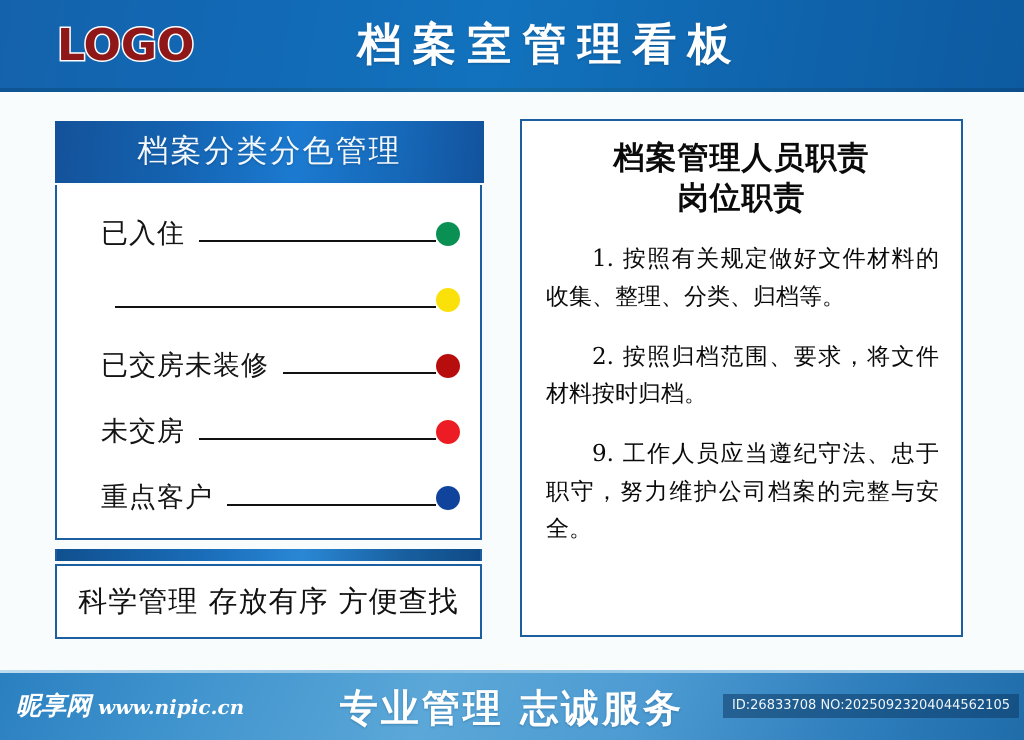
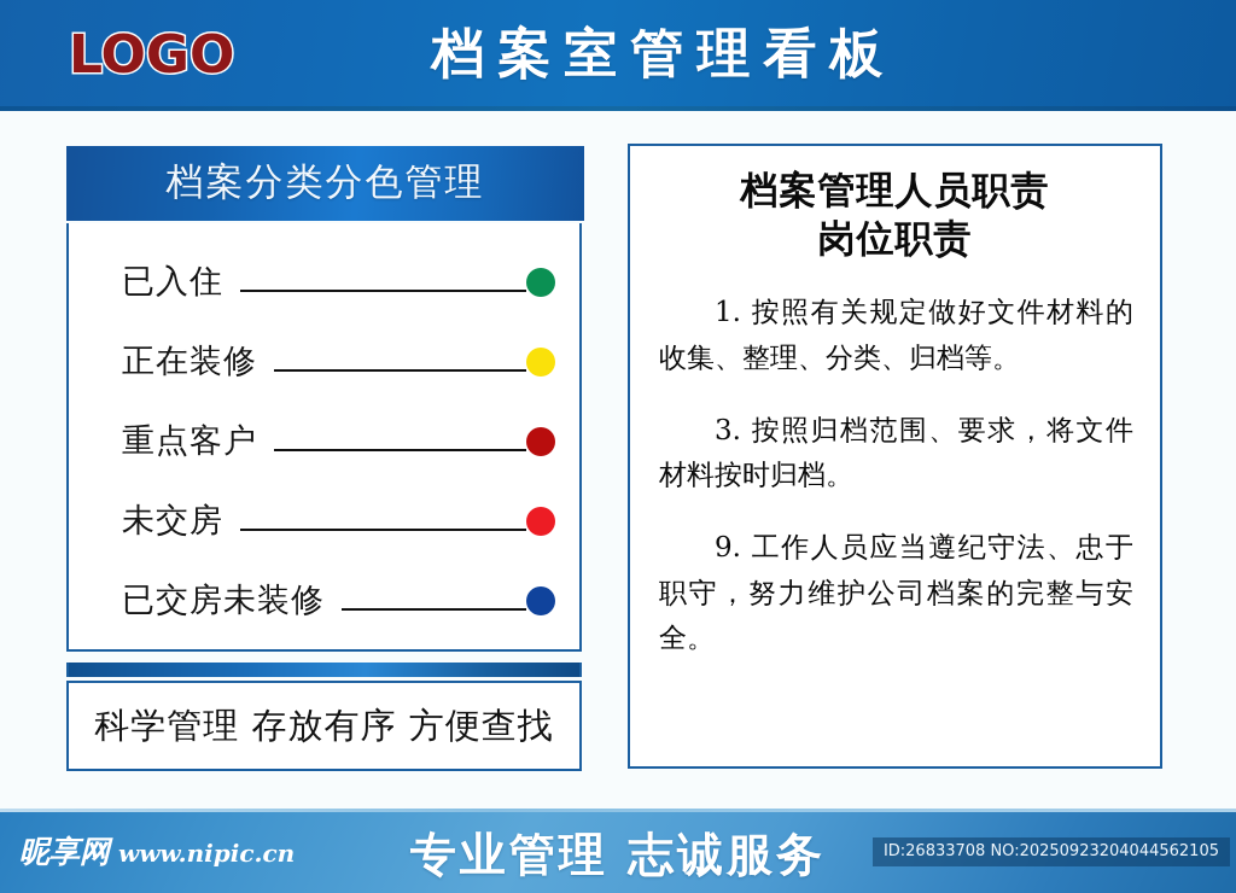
  LOGO
  档案室管理看板
  档案分类分色管理
  已入住
+ 正在装修
- 已交房未装修
+ 重点客户
  未交房
- 重点客户
+ 已交房未装修
  科学管理 存放有序 方便查找
  档案管理人员职责
  岗位职责
  1. 按照有关规定做好文件材料的收集、整理、分类、归档等。
- 2. 按照归档范围、要求，将文件材料按时归档。
+ 3. 按照归档范围、要求，将文件材料按时归档。
  9. 工作人员应当遵纪守法、忠于职守，努力维护公司档案的完整与安全。
  昵享网
  www.nipic.cn
  专业管理 志诚服务
  ID:26833708 NO:20250923204044562105
